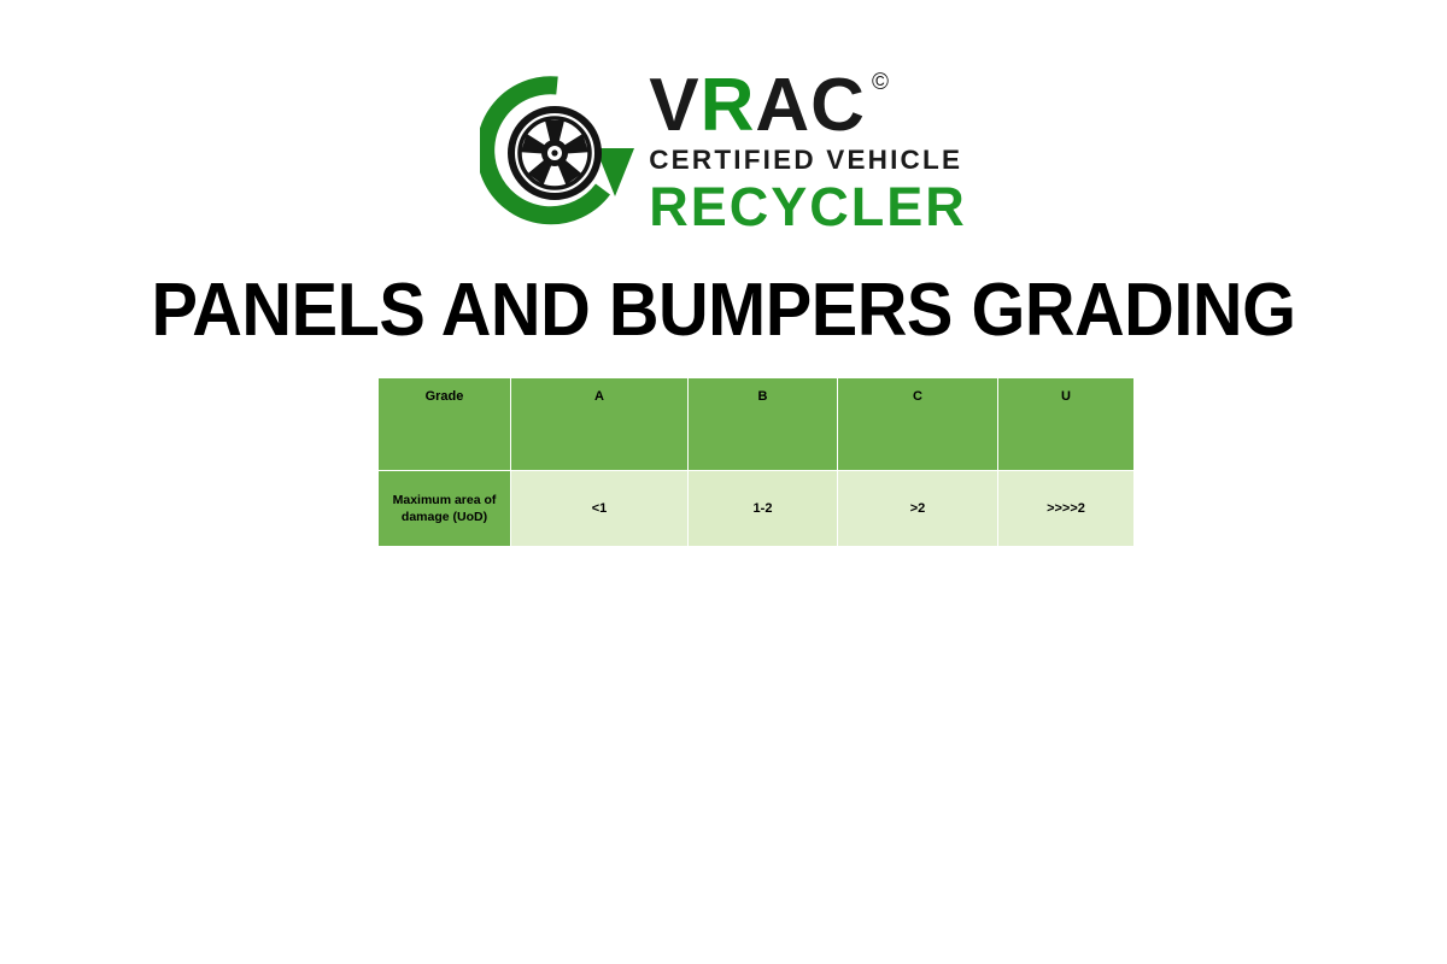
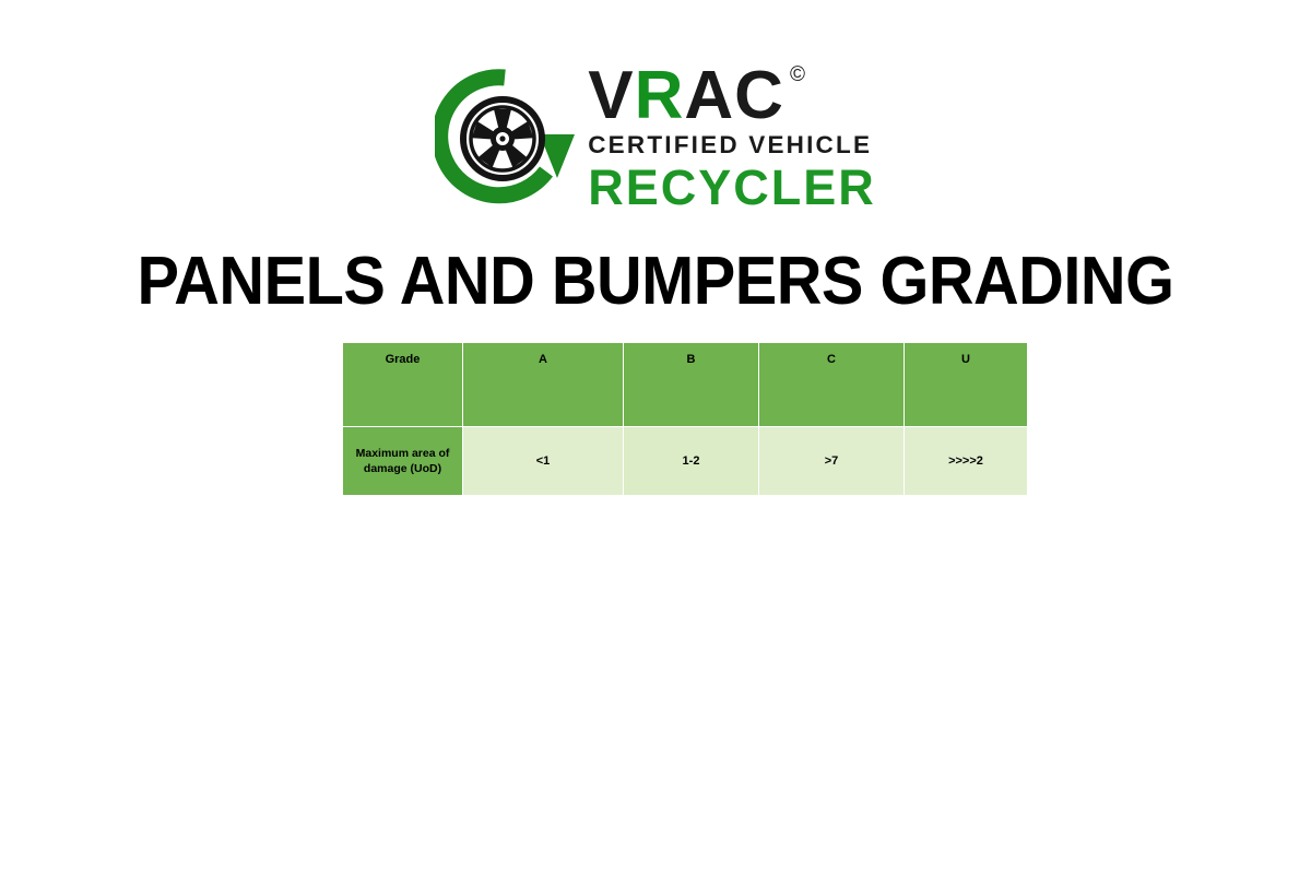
  V
  R
  AC
  ©
  CERTIFIED VEHICLE
  RECYCLER
  PANELS AND BUMPERS GRADING
  Grade	A	B	C	U
- Maximum area of damage (UoD)	<1	1-2	>2	>>>>2
+ Maximum area of damage (UoD)	<1	1-2	>7	>>>>2
